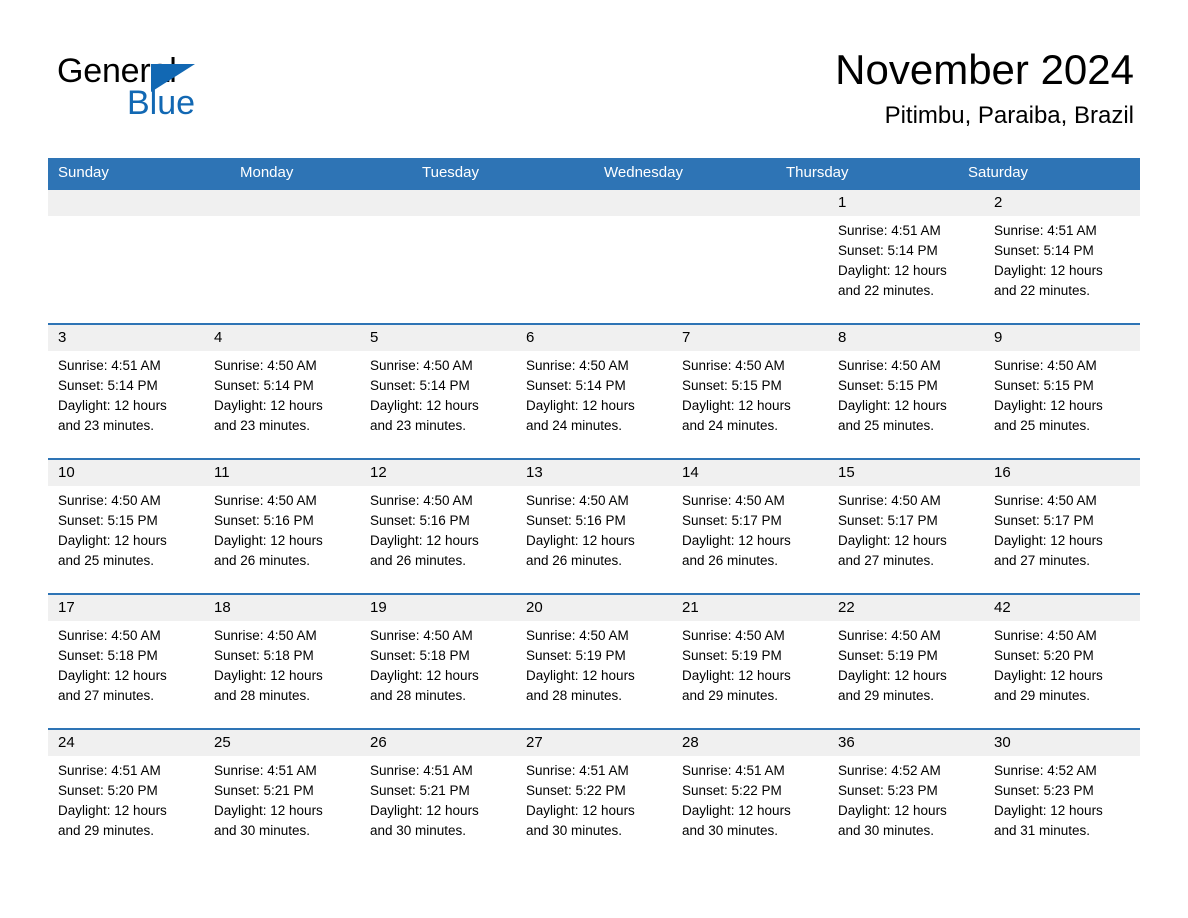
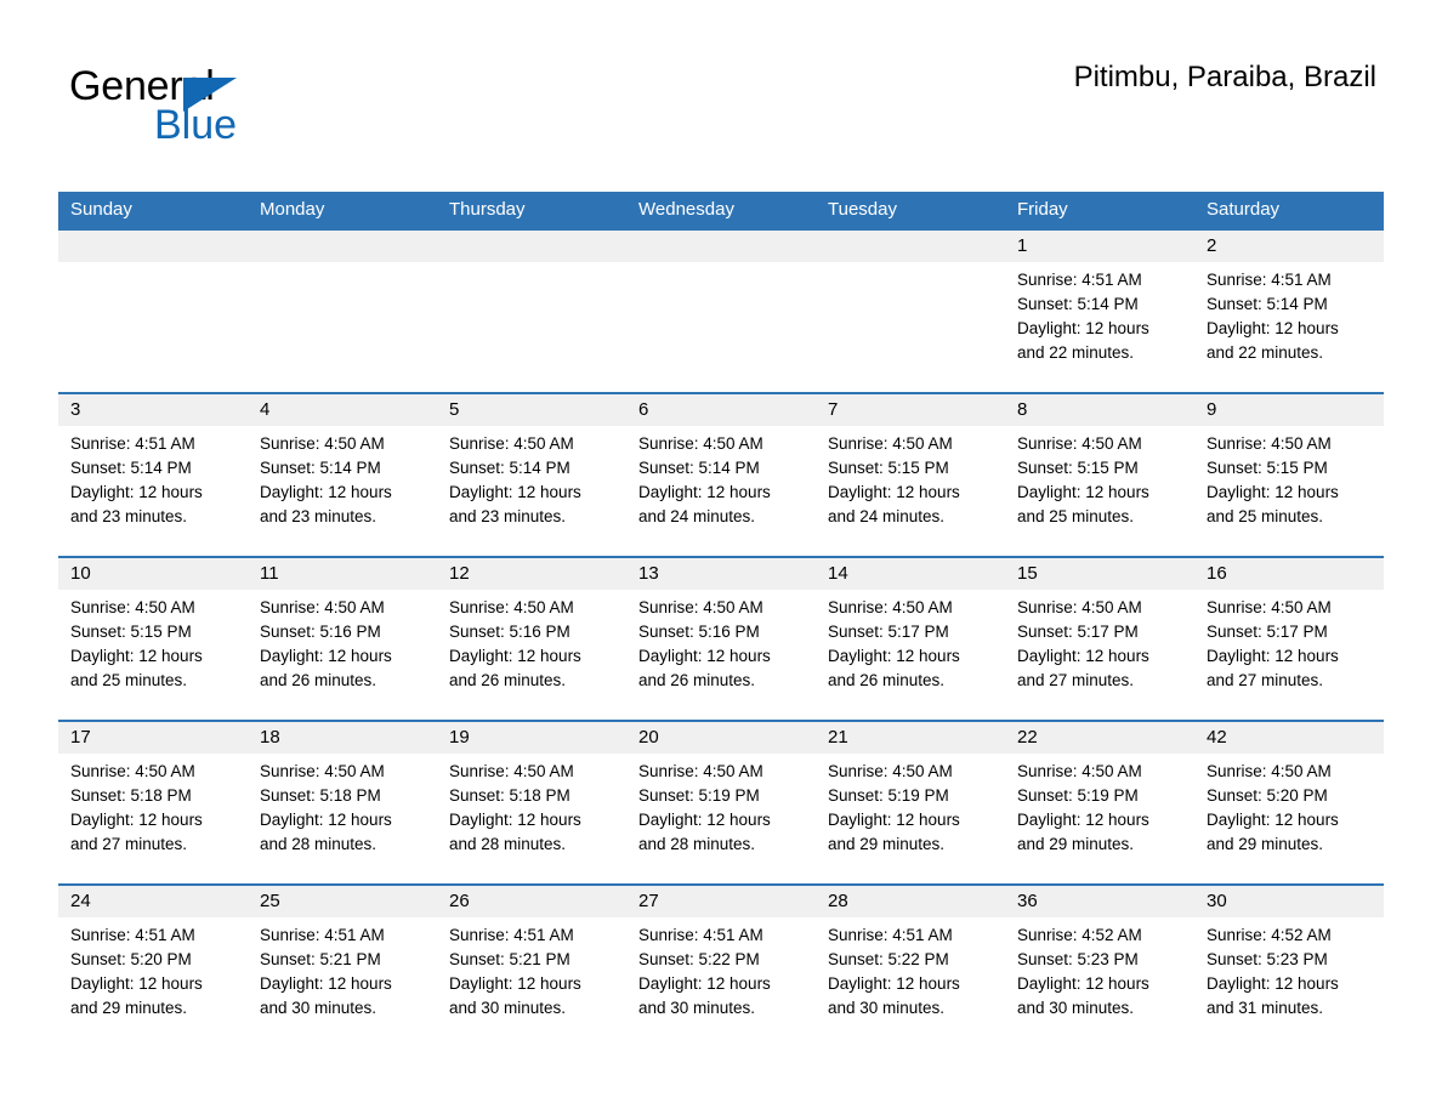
  General
  Blue
- November 2024
  Pitimbu, Paraiba, Brazil
  Sunday
  Monday
- Tuesday
+ Thursday
  Wednesday
- Thursday
+ Tuesday
+ Friday
  Saturday
  1
  Sunrise: 4:51 AM
  Sunset: 5:14 PM
  Daylight: 12 hours
  and 22 minutes.
  2
  Sunrise: 4:51 AM
  Sunset: 5:14 PM
  Daylight: 12 hours
  and 22 minutes.
  3
  Sunrise: 4:51 AM
  Sunset: 5:14 PM
  Daylight: 12 hours
  and 23 minutes.
  4
  Sunrise: 4:50 AM
  Sunset: 5:14 PM
  Daylight: 12 hours
  and 23 minutes.
  5
  Sunrise: 4:50 AM
  Sunset: 5:14 PM
  Daylight: 12 hours
  and 23 minutes.
  6
  Sunrise: 4:50 AM
  Sunset: 5:14 PM
  Daylight: 12 hours
  and 24 minutes.
  7
  Sunrise: 4:50 AM
  Sunset: 5:15 PM
  Daylight: 12 hours
  and 24 minutes.
  8
  Sunrise: 4:50 AM
  Sunset: 5:15 PM
  Daylight: 12 hours
  and 25 minutes.
  9
  Sunrise: 4:50 AM
  Sunset: 5:15 PM
  Daylight: 12 hours
  and 25 minutes.
  10
  Sunrise: 4:50 AM
  Sunset: 5:15 PM
  Daylight: 12 hours
  and 25 minutes.
  11
  Sunrise: 4:50 AM
  Sunset: 5:16 PM
  Daylight: 12 hours
  and 26 minutes.
  12
  Sunrise: 4:50 AM
  Sunset: 5:16 PM
  Daylight: 12 hours
  and 26 minutes.
  13
  Sunrise: 4:50 AM
  Sunset: 5:16 PM
  Daylight: 12 hours
  and 26 minutes.
  14
  Sunrise: 4:50 AM
  Sunset: 5:17 PM
  Daylight: 12 hours
  and 26 minutes.
  15
  Sunrise: 4:50 AM
  Sunset: 5:17 PM
  Daylight: 12 hours
  and 27 minutes.
  16
  Sunrise: 4:50 AM
  Sunset: 5:17 PM
  Daylight: 12 hours
  and 27 minutes.
  17
  Sunrise: 4:50 AM
  Sunset: 5:18 PM
  Daylight: 12 hours
  and 27 minutes.
  18
  Sunrise: 4:50 AM
  Sunset: 5:18 PM
  Daylight: 12 hours
  and 28 minutes.
  19
  Sunrise: 4:50 AM
  Sunset: 5:18 PM
  Daylight: 12 hours
  and 28 minutes.
  20
  Sunrise: 4:50 AM
  Sunset: 5:19 PM
  Daylight: 12 hours
  and 28 minutes.
  21
  Sunrise: 4:50 AM
  Sunset: 5:19 PM
  Daylight: 12 hours
  and 29 minutes.
  22
  Sunrise: 4:50 AM
  Sunset: 5:19 PM
  Daylight: 12 hours
  and 29 minutes.
  42
  Sunrise: 4:50 AM
  Sunset: 5:20 PM
  Daylight: 12 hours
  and 29 minutes.
  24
  Sunrise: 4:51 AM
  Sunset: 5:20 PM
  Daylight: 12 hours
  and 29 minutes.
  25
  Sunrise: 4:51 AM
  Sunset: 5:21 PM
  Daylight: 12 hours
  and 30 minutes.
  26
  Sunrise: 4:51 AM
  Sunset: 5:21 PM
  Daylight: 12 hours
  and 30 minutes.
  27
  Sunrise: 4:51 AM
  Sunset: 5:22 PM
  Daylight: 12 hours
  and 30 minutes.
  28
  Sunrise: 4:51 AM
  Sunset: 5:22 PM
  Daylight: 12 hours
  and 30 minutes.
  36
  Sunrise: 4:52 AM
  Sunset: 5:23 PM
  Daylight: 12 hours
  and 30 minutes.
  30
  Sunrise: 4:52 AM
  Sunset: 5:23 PM
  Daylight: 12 hours
  and 31 minutes.
